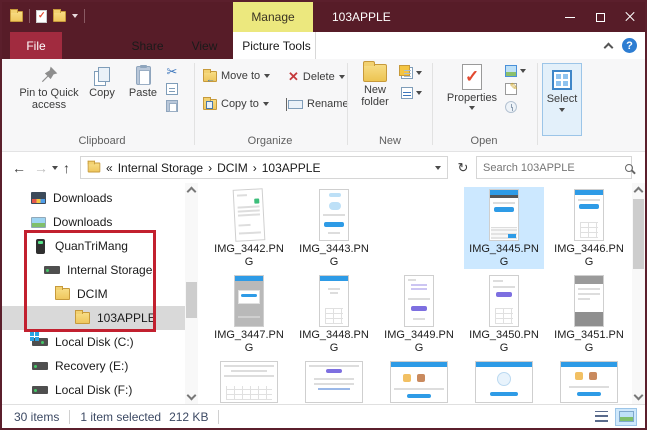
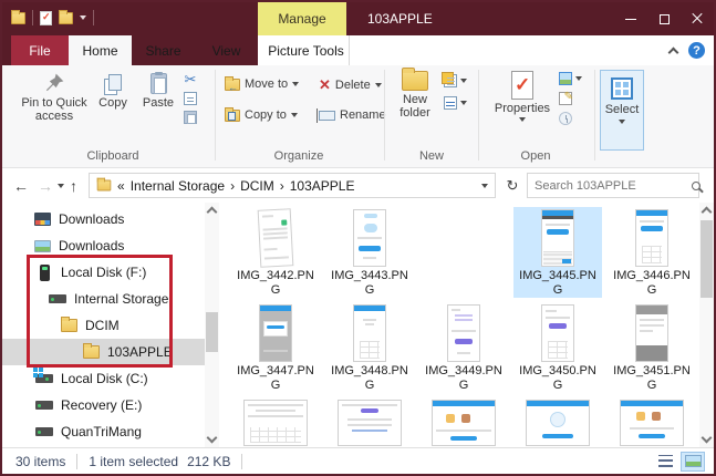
  Manage
  103APPLE
  File
+ Home
  Share
  View
  Picture Tools
  ?
  Pin to Quick access
  Copy
  Paste
  ✂
  Clipboard
  ←
  Move to
  Copy to
  ✕
  Delete
  Rename
  Organize
  New folder
  New
  Properties
  Open
  Select
  ←
  →
  ↑
  «
  Internal Storage
  ›
  DCIM
  ›
  103APPLE
  ↻
  Search 103APPLE
  Downloads
  Downloads
- QuanTriMang
+ Local Disk (F:)
  Internal Storage
  DCIM
  103APPLE
  Local Disk (C:)
  Recovery (E:)
- Local Disk (F:)
+ QuanTriMang
  IMG_3442.PNG
  IMG_3443.PNG
  IMG_3445.PNG
  IMG_3446.PNG
  IMG_3447.PNG
  IMG_3448.PNG
  IMG_3449.PNG
  IMG_3450.PNG
  IMG_3451.PNG
  30 items
  1 item selected
  212 KB
